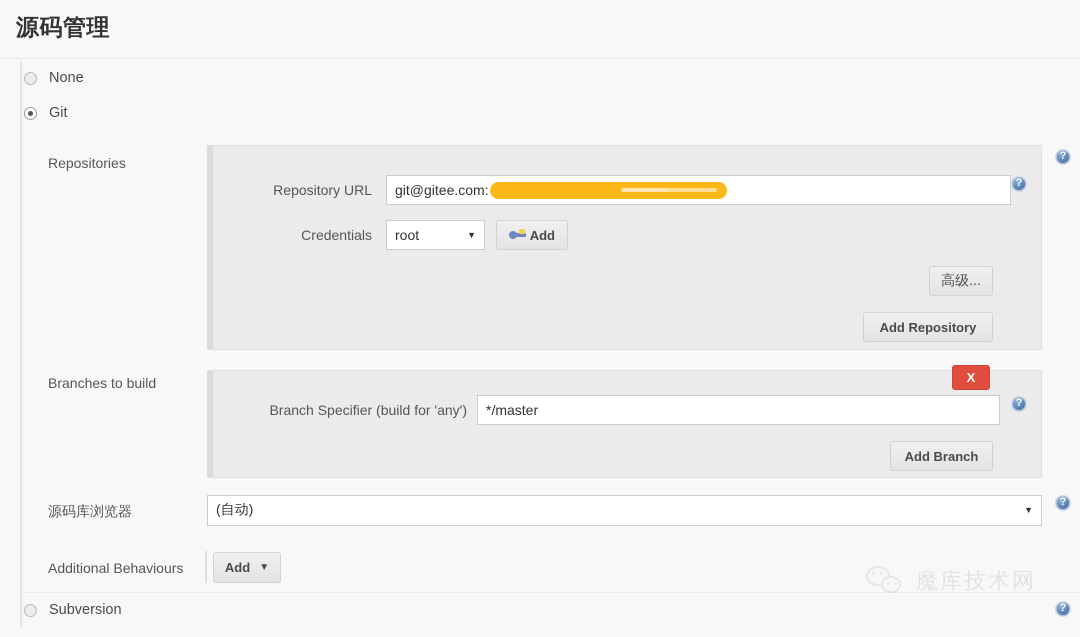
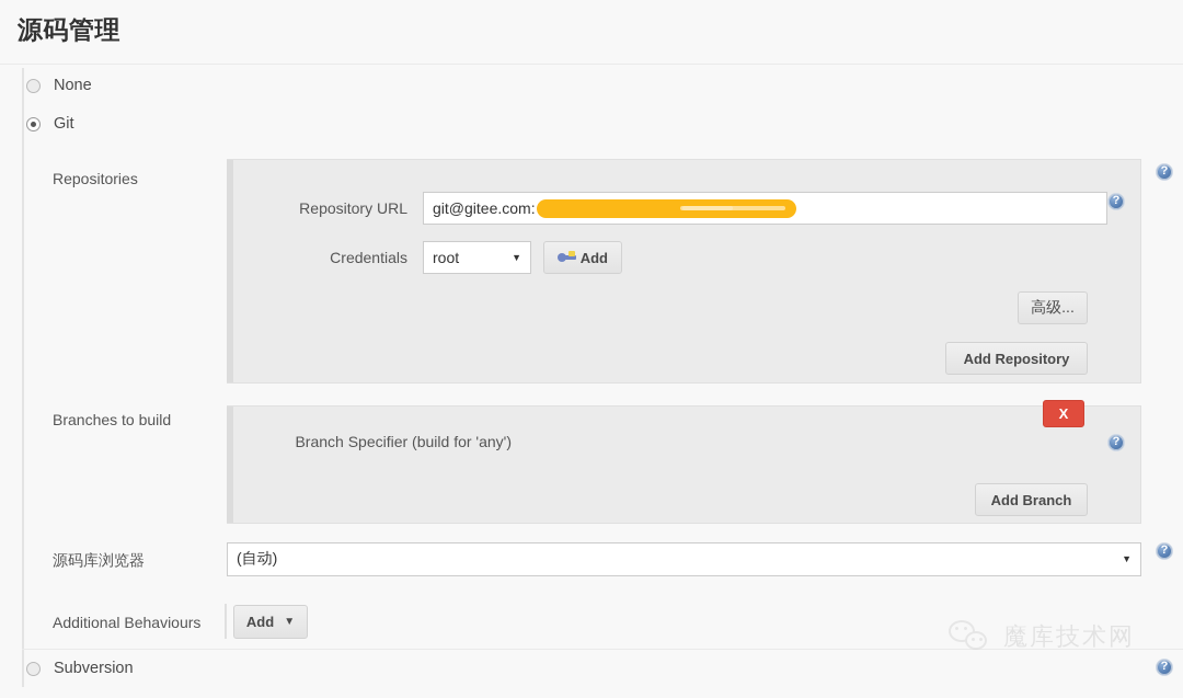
  源码管理
  None
  Git
  Repositories
  Repository URL
  git@gitee.com:
  Credentials
  root
  ▼
  Add
  高级...
  Add Repository
  ?
  ?
  Branches to build
  Branch Specifier (build for 'any')
- */master
  Add Branch
  X
  ?
  源码库浏览器
  (自动)
  ▼
  ?
  Additional Behaviours
  Add
  ▼
  Subversion
  ?
